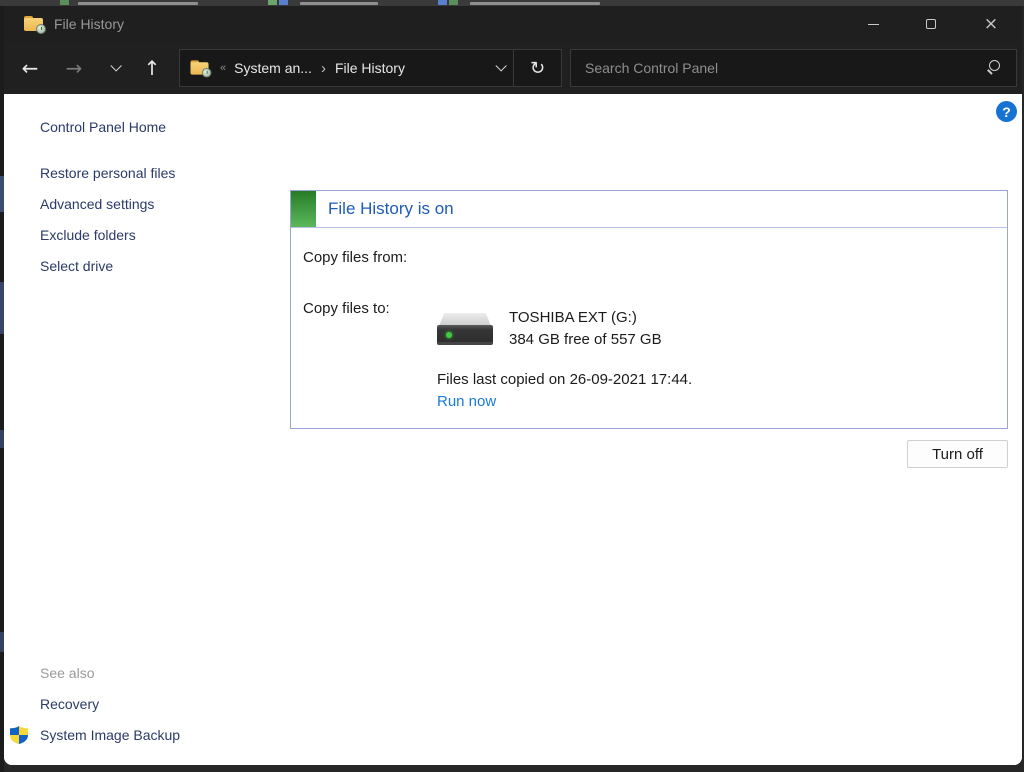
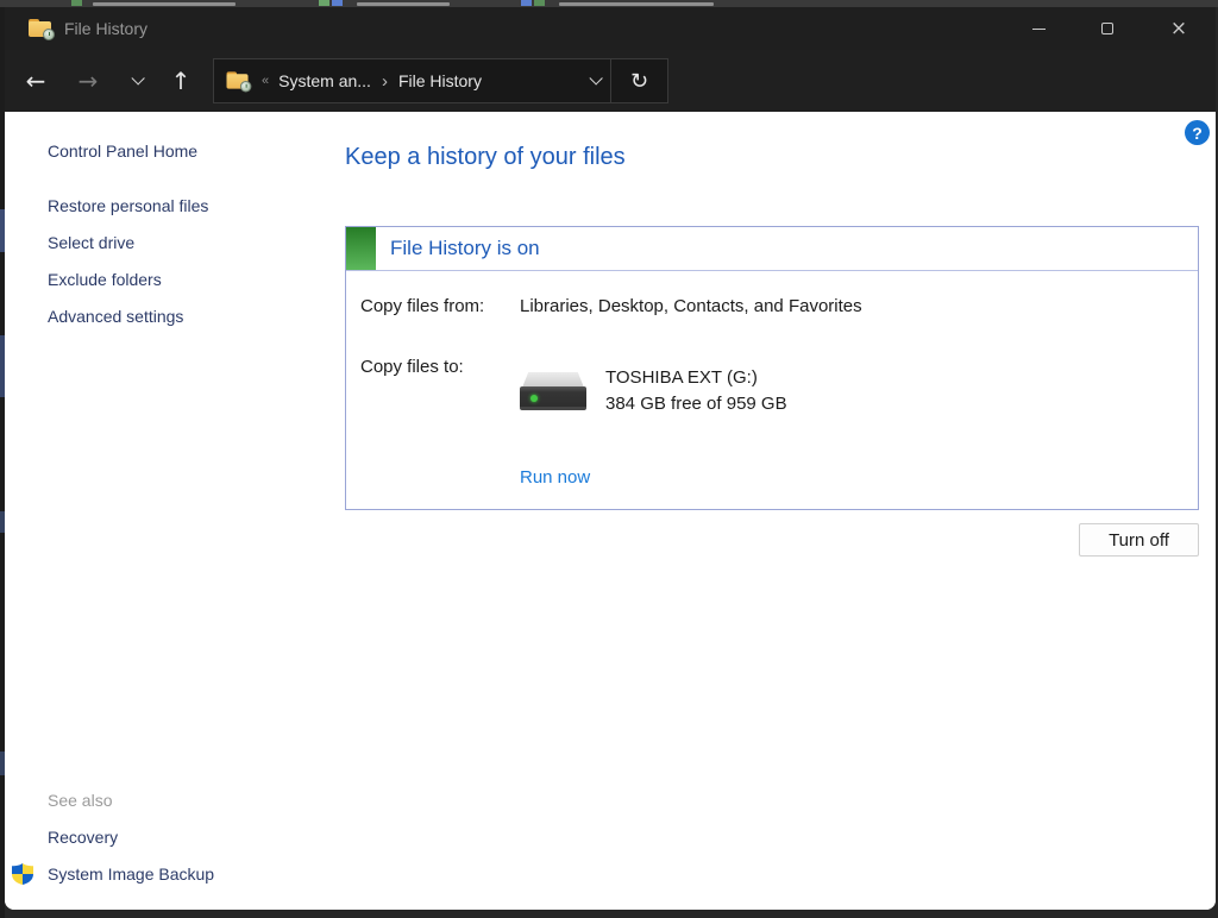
  File History
  ×
  ←
  →
  ↑
  «
  System an...
  ›
  File History
  ↻
- Search Control Panel
  Control Panel Home
  Restore personal files
- Advanced settings
+ Select drive
  Exclude folders
- Select drive
+ Advanced settings
  See also
  Recovery
  System Image Backup
  ?
+ Keep a history of your files
  File History is on
  Copy files from:
+ Libraries, Desktop, Contacts, and Favorites
  Copy files to:
  TOSHIBA EXT (G:)
- 384 GB free of 557 GB
+ 384 GB free of 959 GB
- Files last copied on 26-09-2021 17:44.
  Run now
  Turn off
